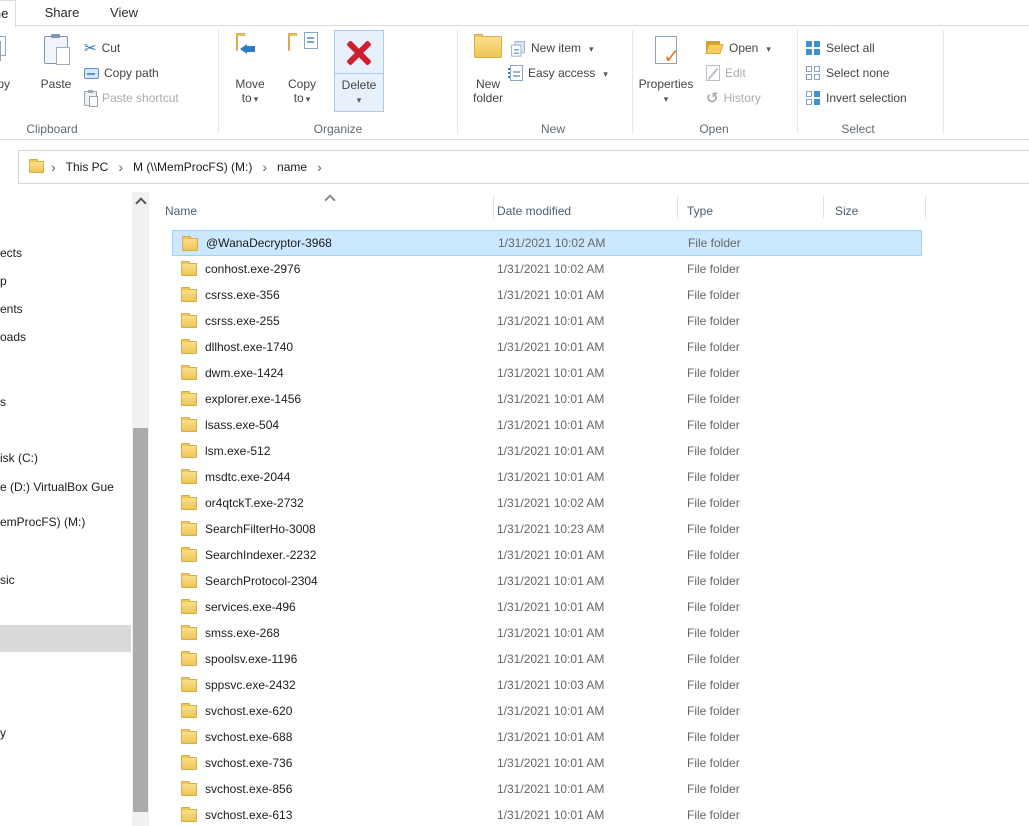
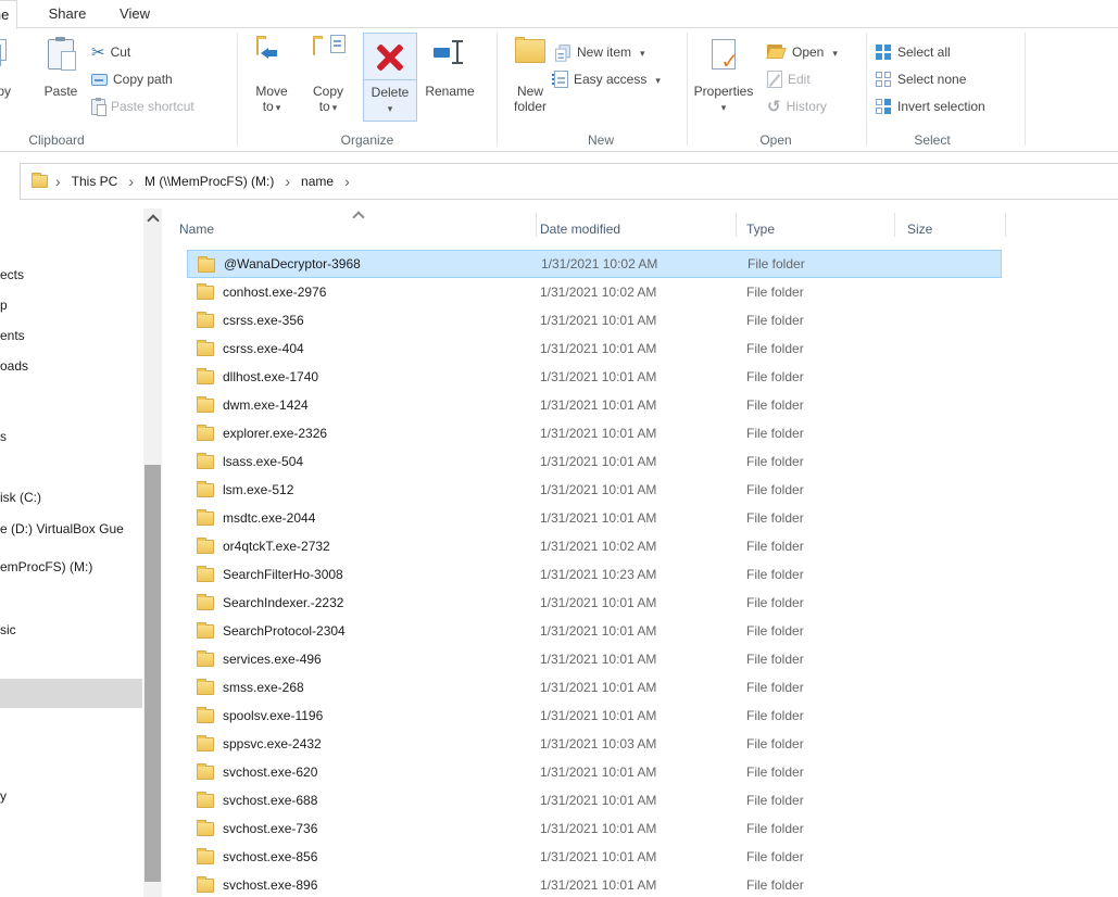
  Share
  View
  Paste
  ✂
  Cut
  Copy path
  Paste shortcut
  Move
  to
  Copy
  to
  Delete
+ Rename
  New
  folder
  New item
  Easy access
  ✓
  Properties
  Open
  Edit
  ↺
  History
  Select all
  Select none
  Invert selection
  Clipboard
  Organize
  New
  Open
  Select
  ›
  This PC
  ›
  M (\\MemProcFS) (M:)
  ›
  name
  ›
  ects
  p
  ents
  oads
  s
  isk (C:)
  e (D:) VirtualBox Gue
  emProcFS) (M:)
  sic
  y
  Name
  Date modified
  Type
  Size
  @WanaDecryptor-3968
  1/31/2021 10:02 AM
  File folder
  conhost.exe-2976
  1/31/2021 10:02 AM
  File folder
  csrss.exe-356
  1/31/2021 10:01 AM
  File folder
- csrss.exe-255
+ csrss.exe-404
  1/31/2021 10:01 AM
  File folder
  dllhost.exe-1740
  1/31/2021 10:01 AM
  File folder
  dwm.exe-1424
  1/31/2021 10:01 AM
  File folder
- explorer.exe-1456
+ explorer.exe-2326
  1/31/2021 10:01 AM
  File folder
  lsass.exe-504
  1/31/2021 10:01 AM
  File folder
  lsm.exe-512
  1/31/2021 10:01 AM
  File folder
  msdtc.exe-2044
  1/31/2021 10:01 AM
  File folder
  or4qtckT.exe-2732
  1/31/2021 10:02 AM
  File folder
  SearchFilterHo-3008
  1/31/2021 10:23 AM
  File folder
  SearchIndexer.-2232
  1/31/2021 10:01 AM
  File folder
  SearchProtocol-2304
  1/31/2021 10:01 AM
  File folder
  services.exe-496
  1/31/2021 10:01 AM
  File folder
  smss.exe-268
  1/31/2021 10:01 AM
  File folder
  spoolsv.exe-1196
  1/31/2021 10:01 AM
  File folder
  sppsvc.exe-2432
  1/31/2021 10:03 AM
  File folder
  svchost.exe-620
  1/31/2021 10:01 AM
  File folder
  svchost.exe-688
  1/31/2021 10:01 AM
  File folder
  svchost.exe-736
  1/31/2021 10:01 AM
  File folder
  svchost.exe-856
  1/31/2021 10:01 AM
  File folder
- svchost.exe-613
+ svchost.exe-896
  1/31/2021 10:01 AM
  File folder
